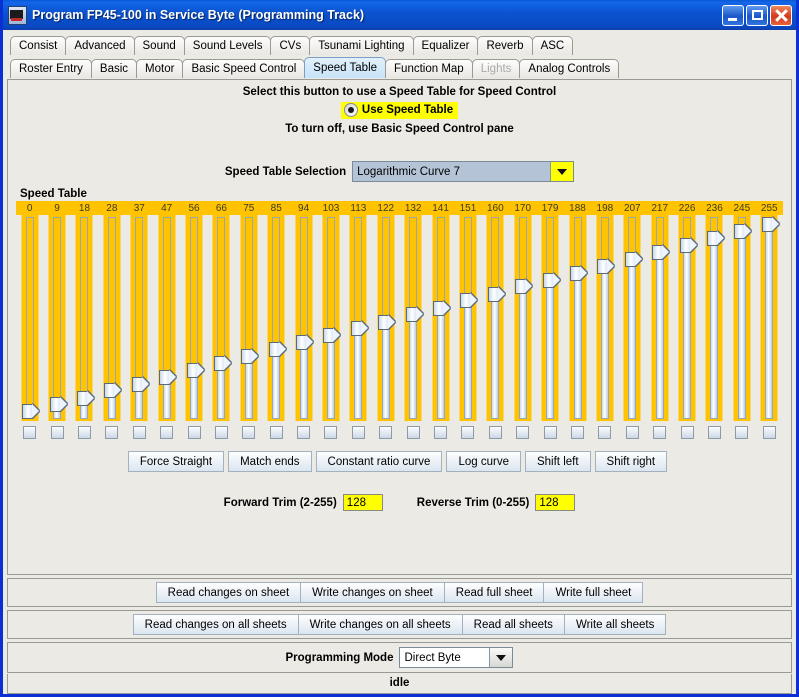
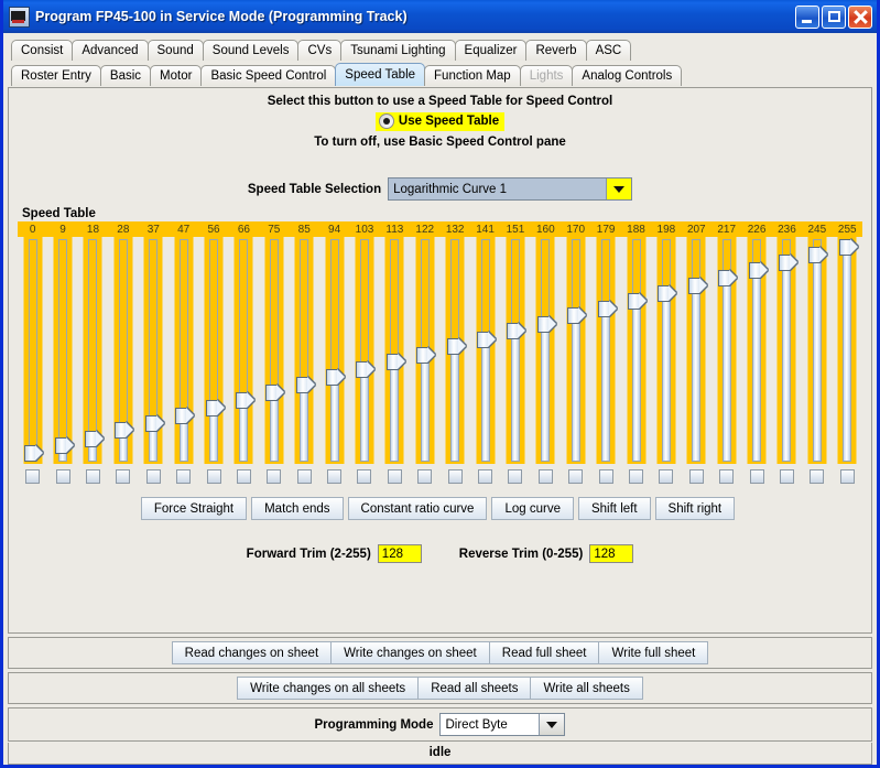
- Program FP45-100 in Service Byte (Programming Track)
+ Program FP45-100 in Service Mode (Programming Track)
  Consist
  Advanced
  Sound
  Sound Levels
  CVs
  Tsunami Lighting
  Equalizer
  Reverb
  ASC
  Roster Entry
  Basic
  Motor
  Basic Speed Control
  Speed Table
  Function Map
  Lights
  Analog Controls
  Select this button to use a Speed Table for Speed Control
  Use Speed Table
  To turn off, use Basic Speed Control pane
  Speed Table Selection
- Logarithmic Curve 7
+ Logarithmic Curve 1
  Speed Table
  0
  9
  18
  28
  37
  47
  56
  66
  75
  85
  94
  103
  113
  122
  132
  141
  151
  160
  170
  179
  188
  198
  207
  217
  226
  236
  245
  255
  Force Straight
  Match ends
  Constant ratio curve
  Log curve
  Shift left
  Shift right
  Forward Trim (2-255)
  128
  Reverse Trim (0-255)
  128
  Read changes on sheet
  Write changes on sheet
  Read full sheet
  Write full sheet
- Read changes on all sheets
  Write changes on all sheets
  Read all sheets
  Write all sheets
  Programming Mode
  Direct Byte
  idle
